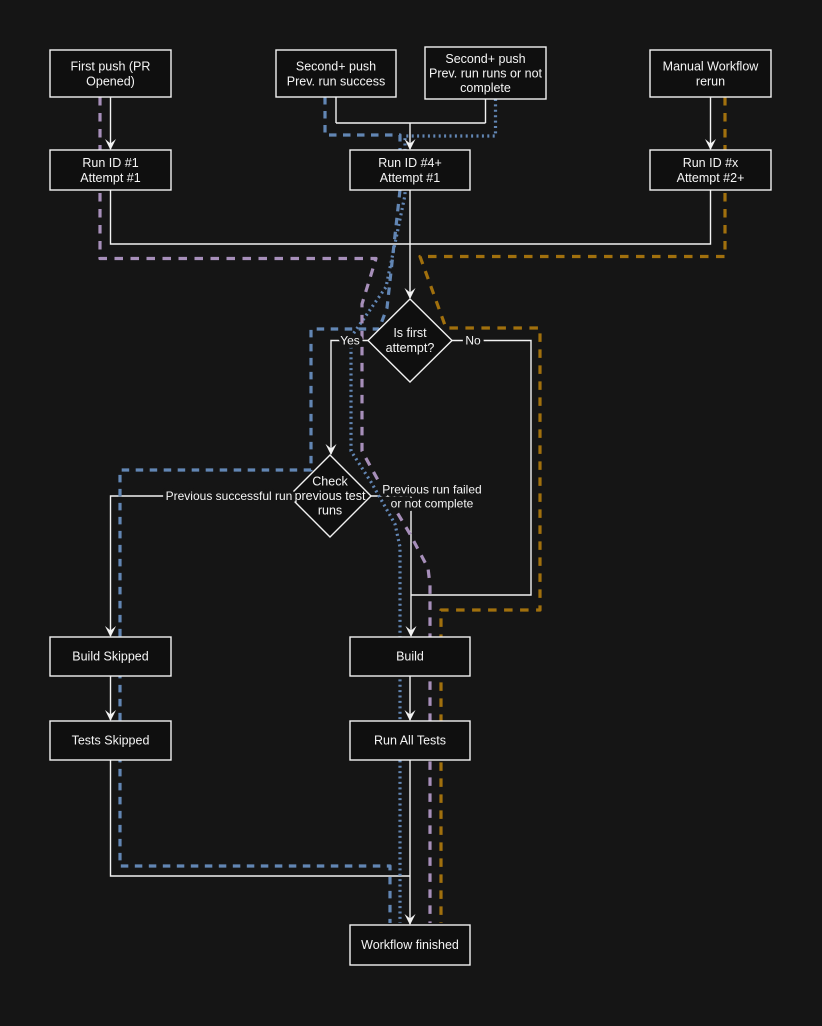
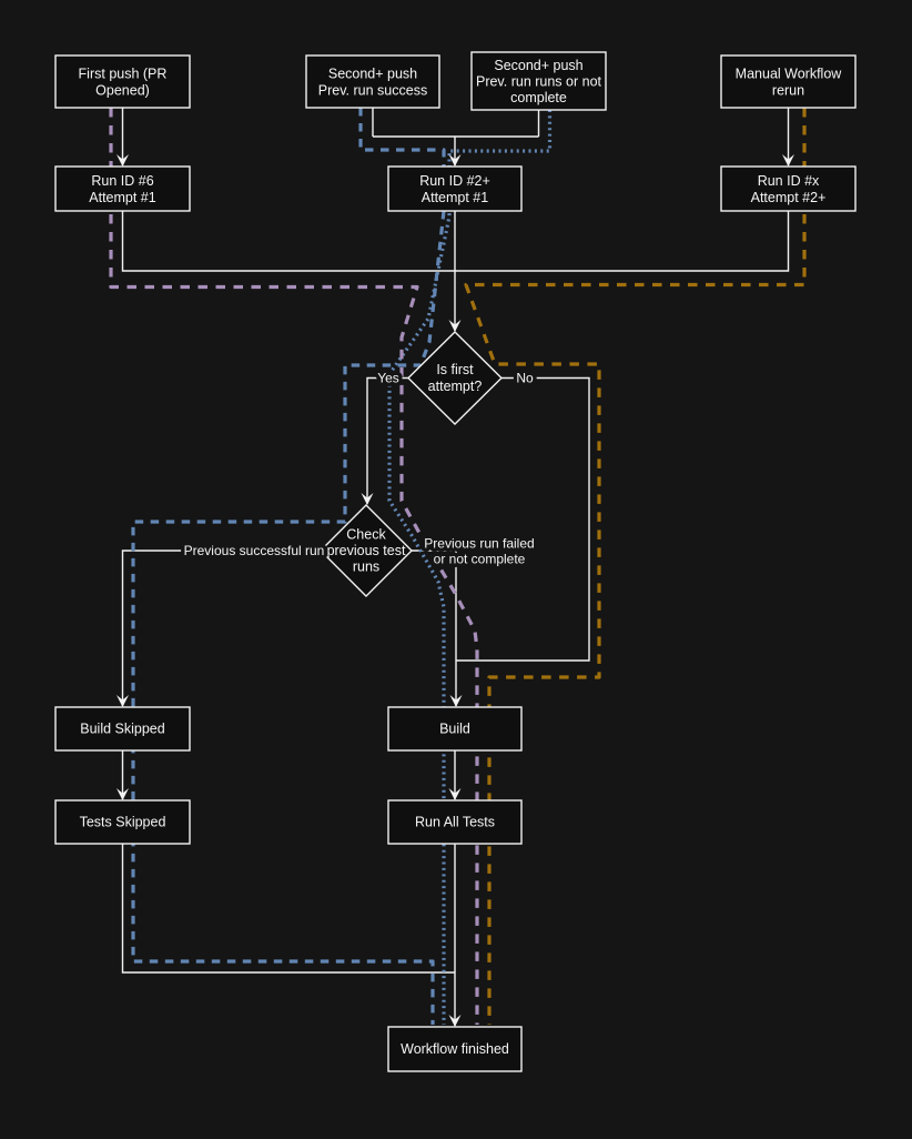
  First push (PR
  Opened)
  Second+ push
  Prev. run success
  Second+ push
  Prev. run runs or not
  complete
  Manual Workflow
  rerun
- Run ID #1
+ Run ID #6
  Attempt #1
- Run ID #4+
+ Run ID #2+
  Attempt #1
  Run ID #x
  Attempt #2+
  Is first
  attempt?
  Check
  previous test
  runs
  Build Skipped
  Build
  Tests Skipped
  Run All Tests
  Workflow finished
  Yes
  No
  Previous successful run
  Previous run failed
  or not complete
